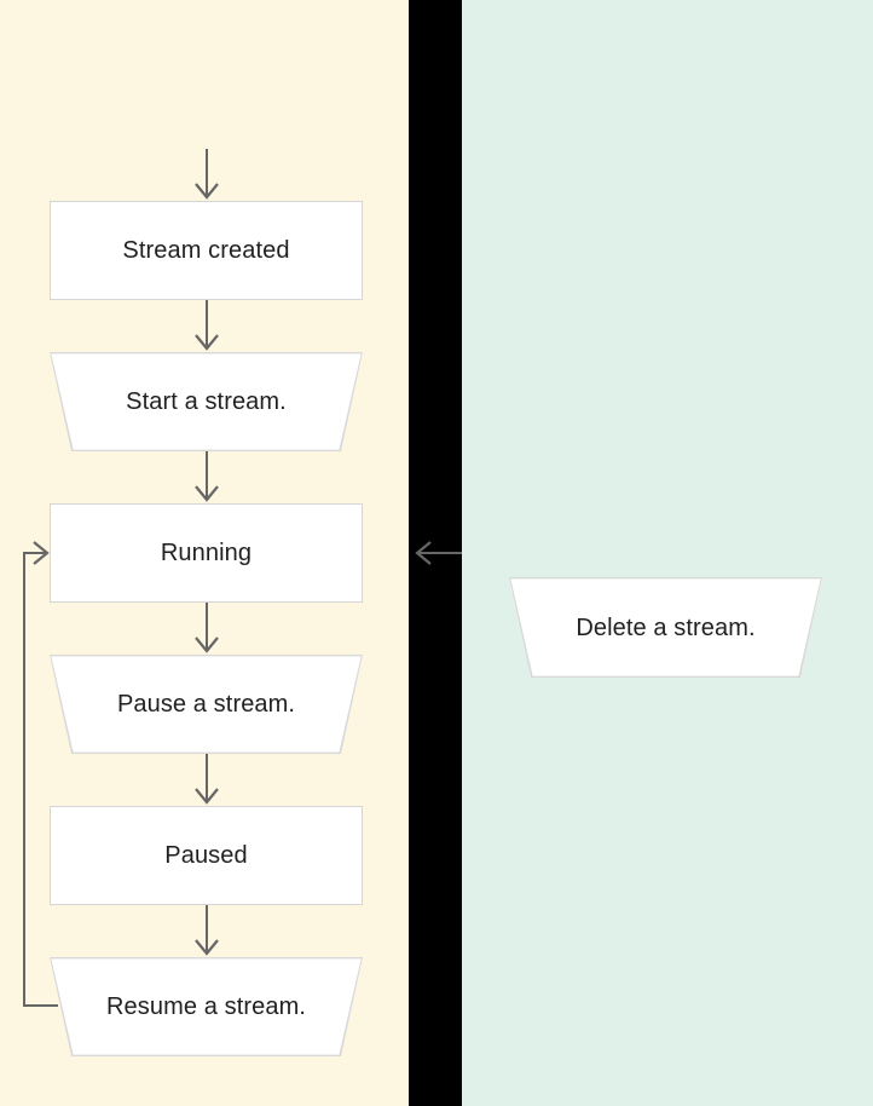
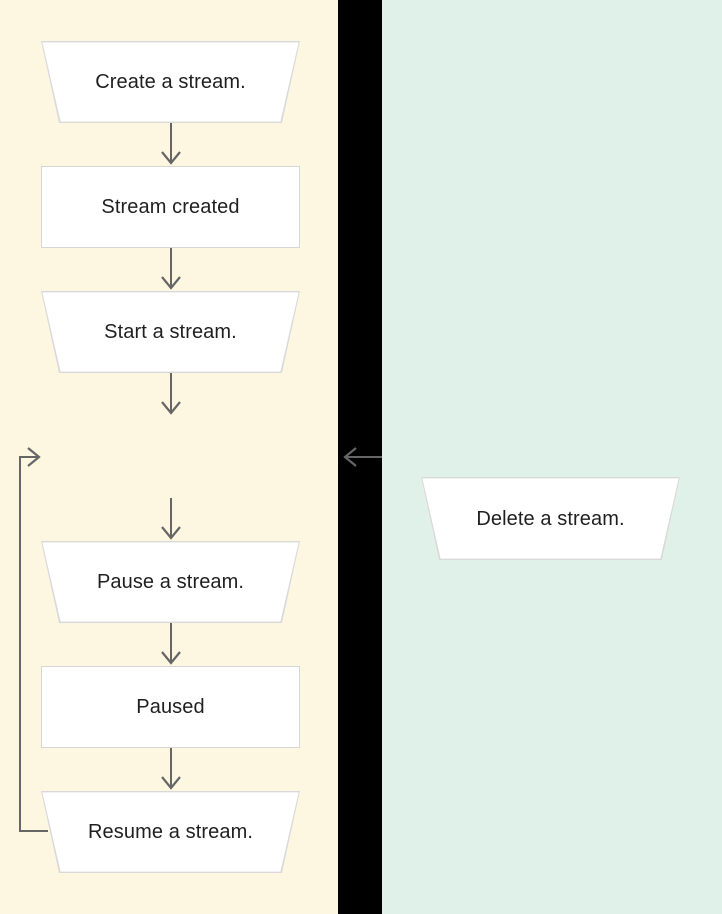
+ Create a stream.
  Stream created
  Start a stream.
- Running
  Pause a stream.
  Paused
  Resume a stream.
  Delete a stream.
